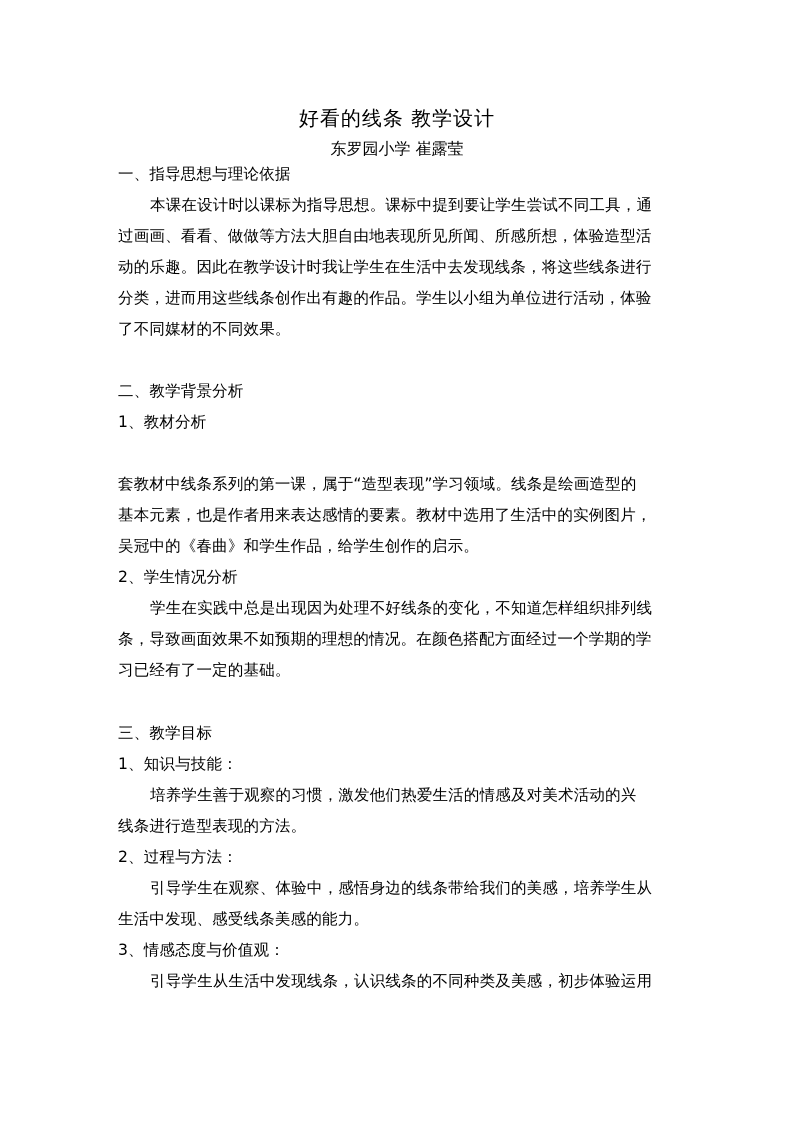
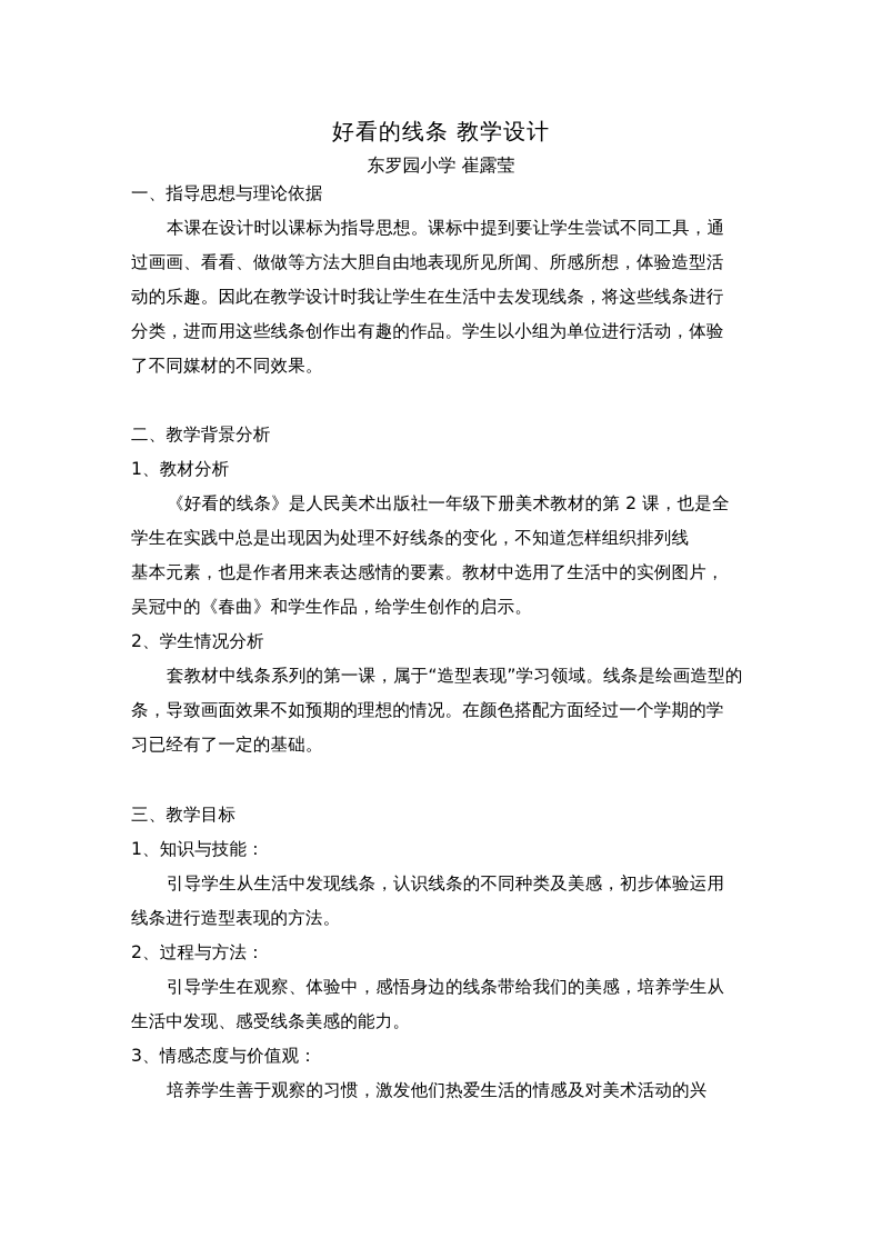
  好看的线条 教学设计
  东罗园小学 崔露莹
  一、指导思想与理论依据
  本课在设计时以课标为指导思想。课标中提到要让学生尝试不同工具，通
  过画画、看看、做做等方法大胆自由地表现所见所闻、所感所想，体验造型活
  动的乐趣。因此在教学设计时我让学生在生活中去发现线条，将这些线条进行
  分类，进而用这些线条创作出有趣的作品。学生以小组为单位进行活动，体验
  了不同媒材的不同效果。
  二、教学背景分析
  1、教材分析
+ 《好看的线条》是人民美术出版社一年级下册美术教材的第 2 课，也是全
- 套教材中线条系列的第一课，属于“造型表现”学习领域。线条是绘画造型的
+ 学生在实践中总是出现因为处理不好线条的变化，不知道怎样组织排列线
  基本元素，也是作者用来表达感情的要素。教材中选用了生活中的实例图片，
  吴冠中的《春曲》和学生作品，给学生创作的启示。
  2、学生情况分析
- 学生在实践中总是出现因为处理不好线条的变化，不知道怎样组织排列线
+ 套教材中线条系列的第一课，属于“造型表现”学习领域。线条是绘画造型的
  条，导致画面效果不如预期的理想的情况。在颜色搭配方面经过一个学期的学
  习已经有了一定的基础。
  三、教学目标
  1、知识与技能：
- 培养学生善于观察的习惯，激发他们热爱生活的情感及对美术活动的兴
+ 引导学生从生活中发现线条，认识线条的不同种类及美感，初步体验运用
  线条进行造型表现的方法。
  2、过程与方法：
  引导学生在观察、体验中，感悟身边的线条带给我们的美感，培养学生从
  生活中发现、感受线条美感的能力。
  3、情感态度与价值观：
- 引导学生从生活中发现线条，认识线条的不同种类及美感，初步体验运用
+ 培养学生善于观察的习惯，激发他们热爱生活的情感及对美术活动的兴
